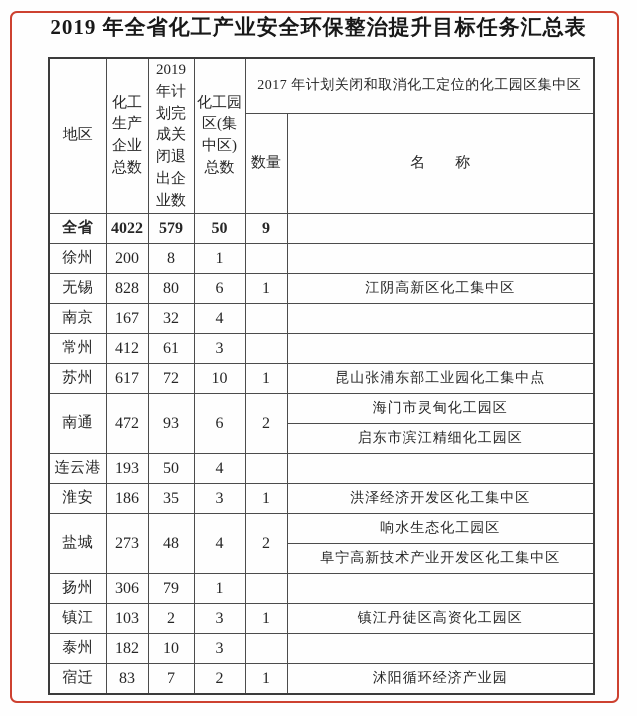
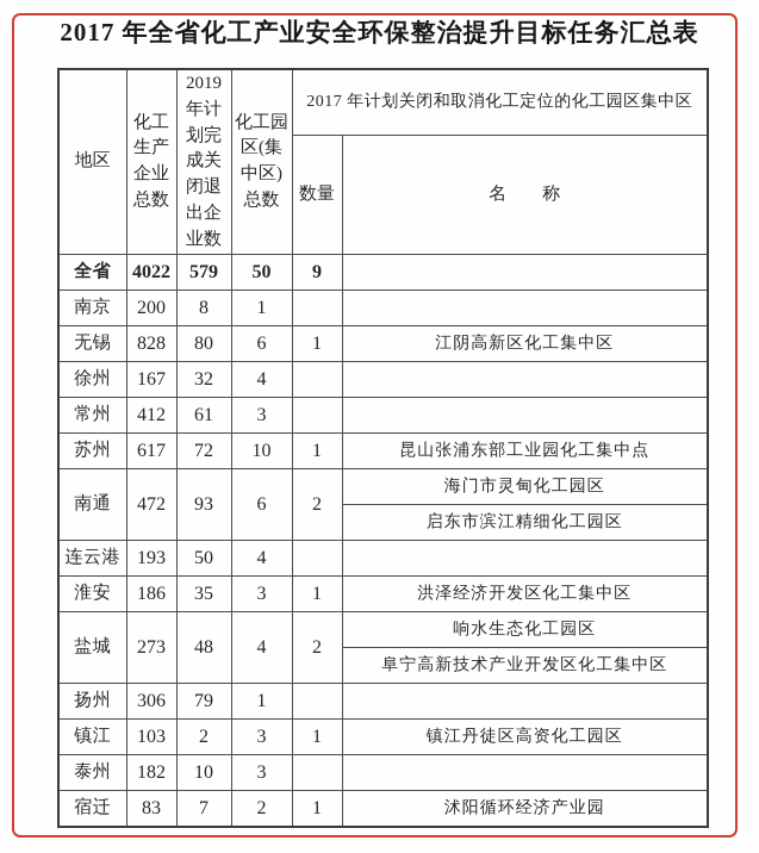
- 2019 年全省化工产业安全环保整治提升目标任务汇总表
+ 2017 年全省化工产业安全环保整治提升目标任务汇总表
  地区	化工生产企业总数	2019年计划完成关闭退出企业数	化工园区(集中区)总数	2017 年计划关闭和取消化工定位的化工园区集中区
  数量	名 称
  全省	4022	579	50	9
- 徐州	200	8	1
+ 南京	200	8	1
  无锡	828	80	6	1	江阴高新区化工集中区
- 南京	167	32	4
+ 徐州	167	32	4
  常州	412	61	3
  苏州	617	72	10	1	昆山张浦东部工业园化工集中点
  南通	472	93	6	2	海门市灵甸化工园区
  启东市滨江精细化工园区
  连云港	193	50	4
  淮安	186	35	3	1	洪泽经济开发区化工集中区
  盐城	273	48	4	2	响水生态化工园区
  阜宁高新技术产业开发区化工集中区
  扬州	306	79	1
  镇江	103	2	3	1	镇江丹徒区高资化工园区
  泰州	182	10	3
  宿迁	83	7	2	1	沭阳循环经济产业园
